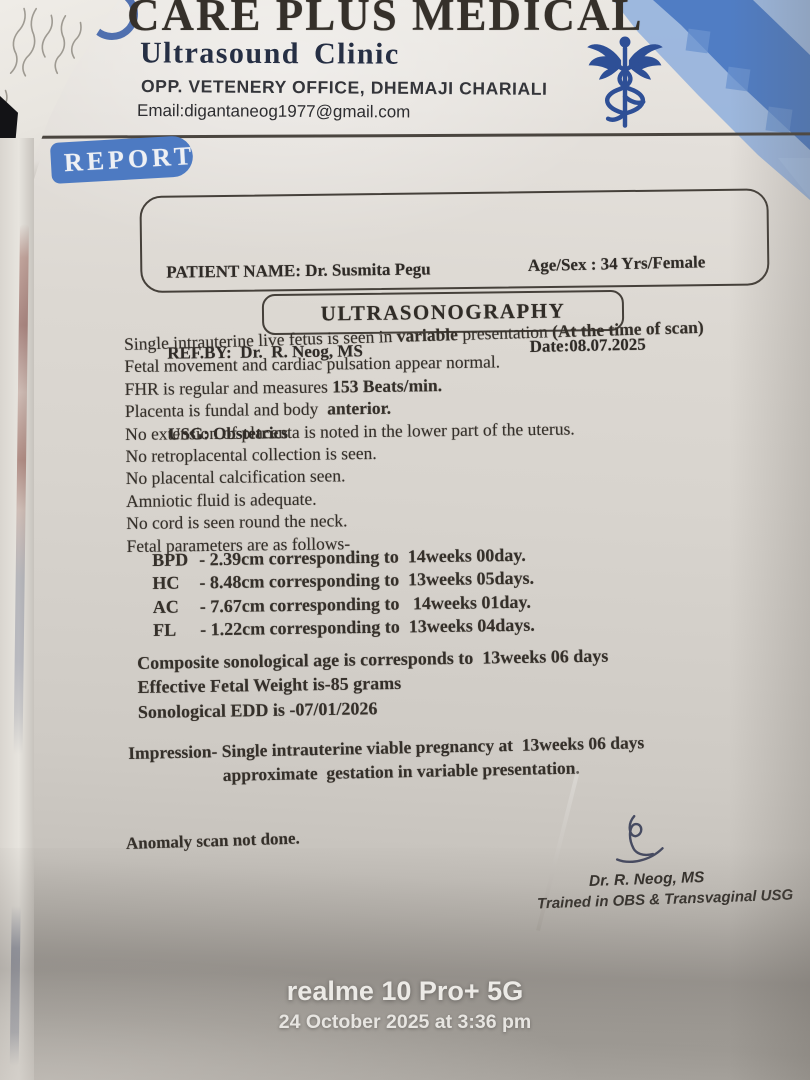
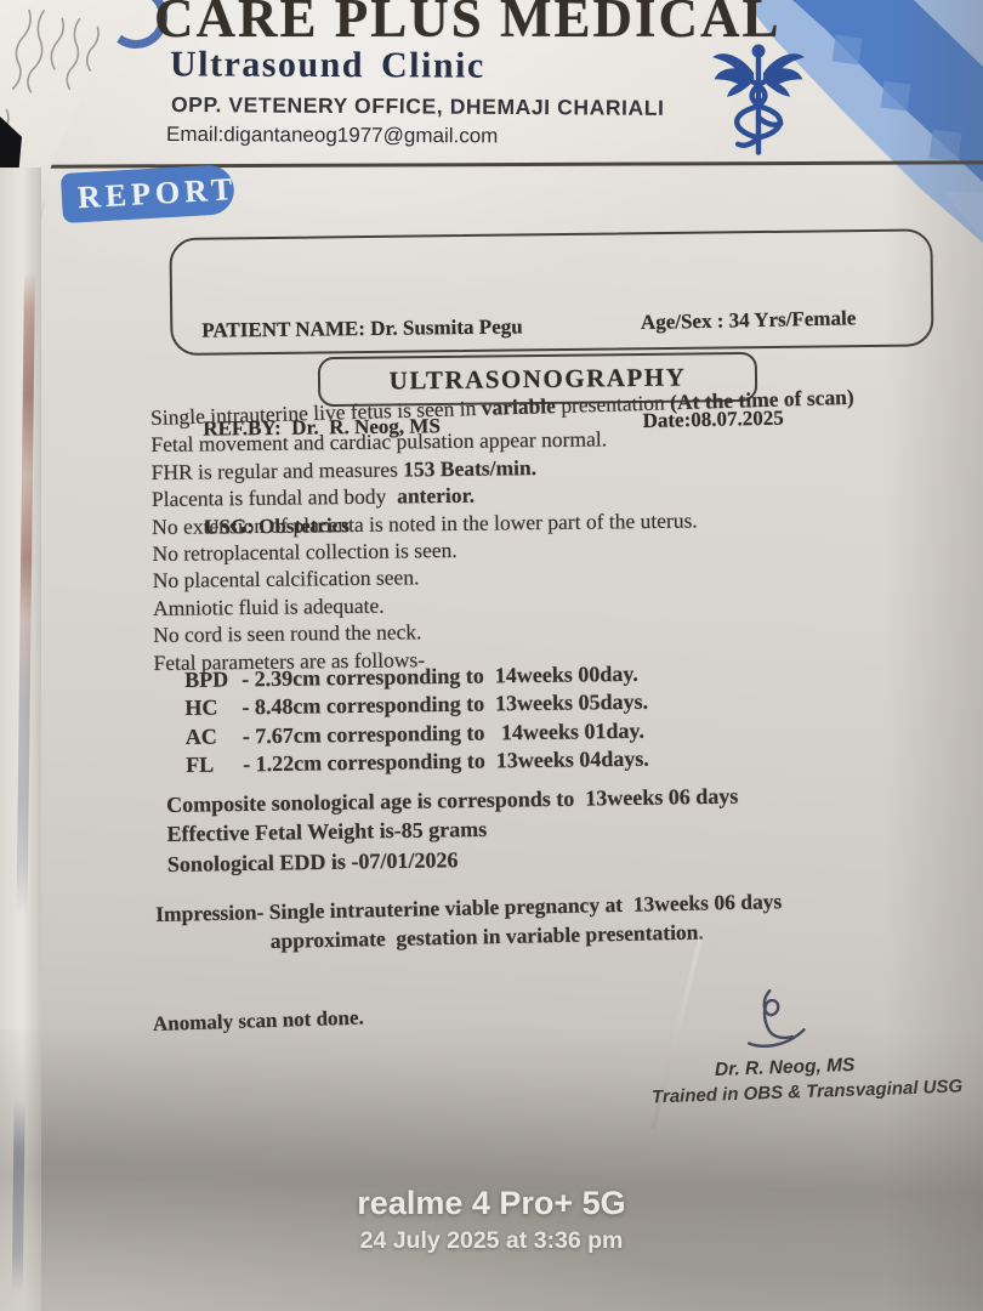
- realme 10 Pro+ 5G
+ realme 4 Pro+ 5G
- 24 October 2025 at 3:36 pm
+ 24 July 2025 at 3:36 pm
